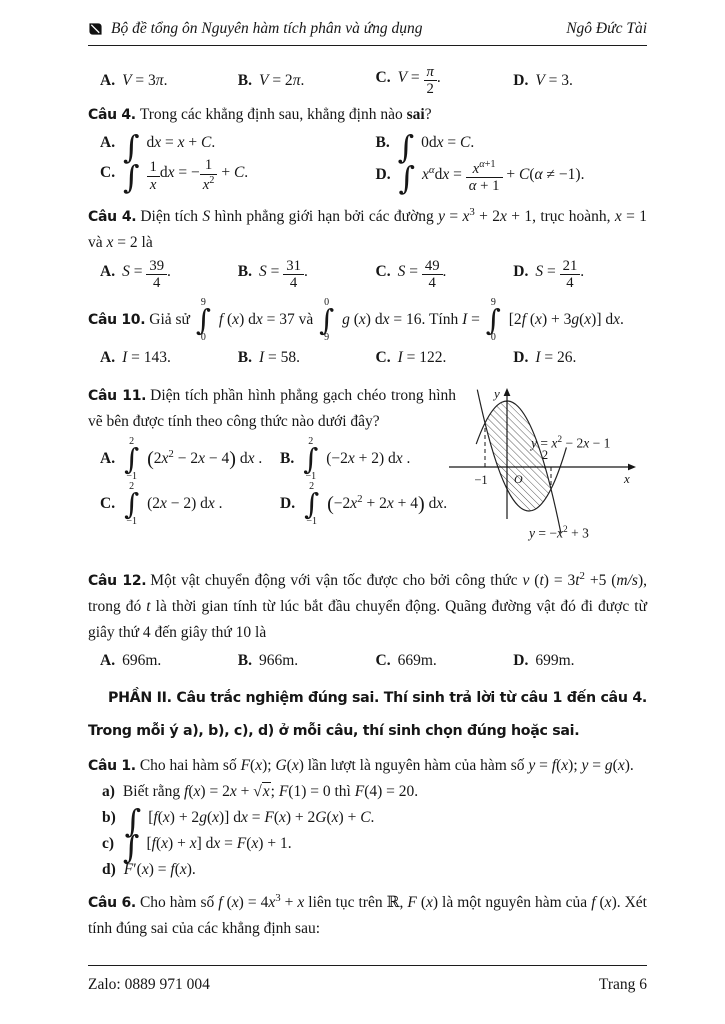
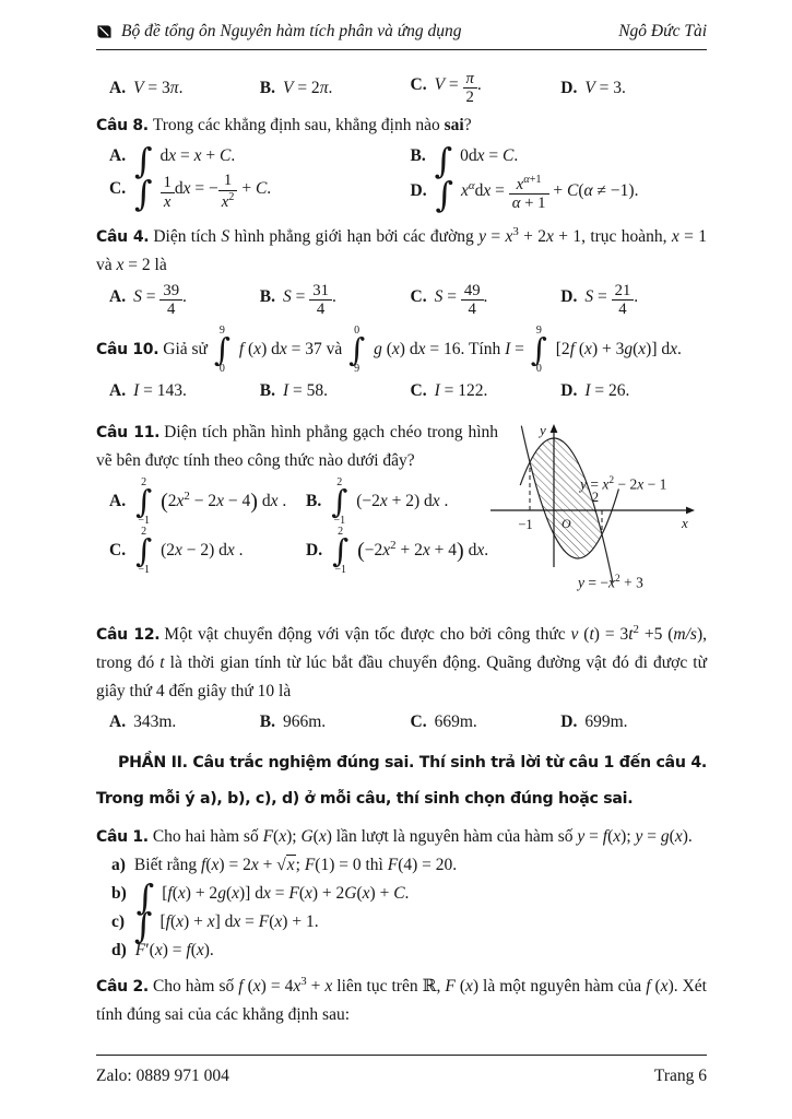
  Bộ đề tổng ôn Nguyên hàm tích phân và ứng dụng
  Ngô Đức Tài
  A. V = 3π.
  B. V = 2π.
  C. V =
  π
  2
  .
  D. V = 3.
- Câu 4. Trong các khẳng định sau, khẳng định nào sai?
+ Câu 8. Trong các khẳng định sau, khẳng định nào sai?
  A. ∫ dx = x + C.
  B. ∫ 0dx = C.
  C. ∫
  1
  x
  dx = −
  1
  x2
  + C.
  D. ∫ xαdx =
  xα+1
  α + 1
  + C(α ≠ −1).
  Câu 4. Diện tích S hình phẳng giới hạn bởi các đường y = x3 + 2x + 1, trục hoành, x = 1 và x = 2 là
  A. S =
  39
  4
  .
  B. S =
  31
  4
  .
  C. S =
  49
  4
  .
  D. S =
  21
  4
  .
  Câu 10. Giả sử
  9
  ∫
  0
  f (x) dx = 37 và
  0
  ∫
  9
  g (x) dx = 16. Tính I =
  9
  ∫
  0
  [2f (x) + 3g(x)] dx.
  A. I = 143.
  B. I = 58.
  C. I = 122.
  D. I = 26.
  Câu 11. Diện tích phần hình phẳng gạch chéo trong hình vẽ bên được tính theo công thức nào dưới đây?
  A.
  2
  ∫
  −1
  (2x2 − 2x − 4) dx .
  B.
  2
  ∫
  −1
  (−2x + 2) dx .
  C.
  2
  ∫
  −1
  (2x − 2) dx .
  D.
  2
  ∫
  −1
  (−2x2 + 2x + 4) dx.
  y
  x
  O
  −1
  2
  y = x2 − 2x − 1
  y = −x2 + 3
  Câu 12. Một vật chuyển động với vận tốc được cho bởi công thức v (t) = 3t2 +5 (m/s), trong đó t là thời gian tính từ lúc bắt đầu chuyển động. Quãng đường vật đó đi được từ giây thứ 4 đến giây thứ 10 là
- A. 696m.
+ A. 343m.
  B. 966m.
  C. 669m.
  D. 699m.
  PHẦN II. Câu trắc nghiệm đúng sai. Thí sinh trả lời từ câu 1 đến câu 4. Trong mỗi ý a), b), c), d) ở mỗi câu, thí sinh chọn đúng hoặc sai.
  Câu 1. Cho hai hàm số F(x); G(x) lần lượt là nguyên hàm của hàm số y = f(x); y = g(x).
  a) Biết rằng f(x) = 2x + √x; F(1) = 0 thì F(4) = 20.
  b) ∫ [f(x) + 2g(x)] dx = F(x) + 2G(x) + C.
  c) ∫ [f(x) + x] dx = F(x) + 1.
  d) F′(x) = f(x).
- Câu 6. Cho hàm số f (x) = 4x3 + x liên tục trên ℝ, F (x) là một nguyên hàm của f (x). Xét tính đúng sai của các khẳng định sau:
+ Câu 2. Cho hàm số f (x) = 4x3 + x liên tục trên ℝ, F (x) là một nguyên hàm của f (x). Xét tính đúng sai của các khẳng định sau:
  Zalo: 0889 971 004
  Trang 6
